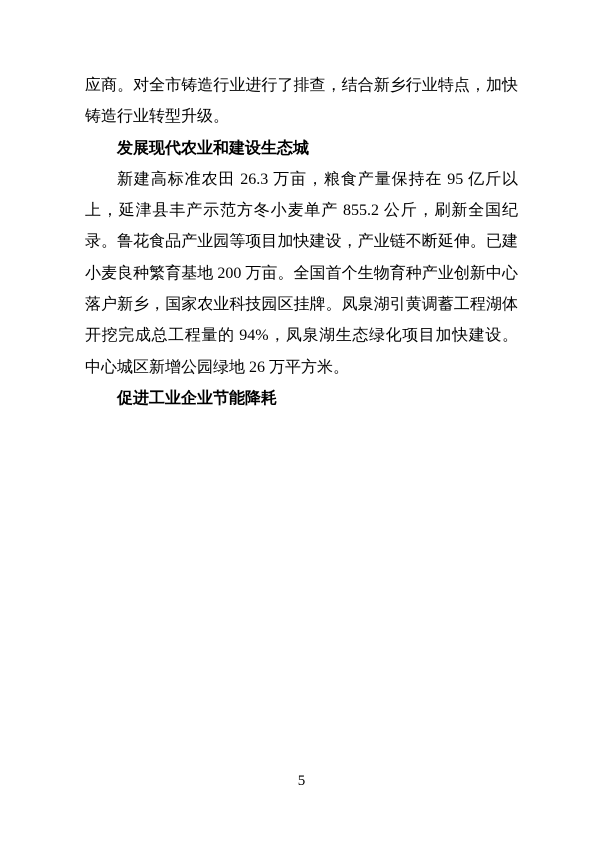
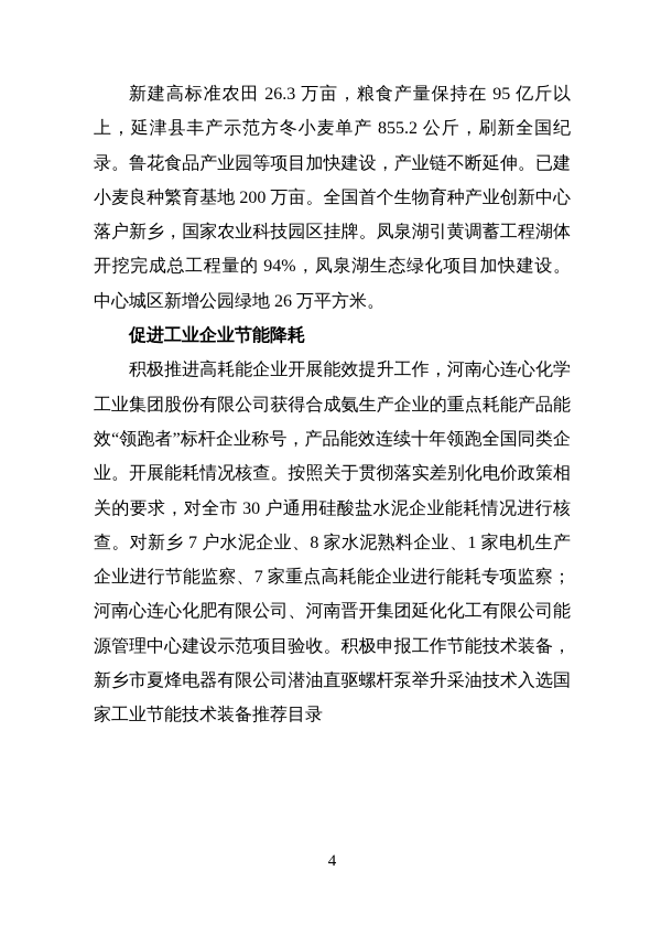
- 应商。对全市铸造行业进行了排查，结合新乡行业特点，加快铸造行业转型升级。
- 发展现代农业和建设生态城
  新建高标准农田 26.3 万亩，粮食产量保持在 95 亿斤以上，延津县丰产示范方冬小麦单产 855.2 公斤，刷新全国纪录。鲁花食品产业园等项目加快建设，产业链不断延伸。已建小麦良种繁育基地 200 万亩。全国首个生物育种产业创新中心落户新乡，国家农业科技园区挂牌。凤泉湖引黄调蓄工程湖体开挖完成总工程量的 94%，凤泉湖生态绿化项目加快建设。中心城区新增公园绿地 26 万平方米。
  促进工业企业节能降耗
+ 积极推进高耗能企业开展能效提升工作，河南心连心化学工业集团股份有限公司获得合成氨生产企业的重点耗能产品能效“领跑者”标杆企业称号，产品能效连续十年领跑全国同类企业。开展能耗情况核查。按照关于贯彻落实差别化电价政策相关的要求，对全市 30 户通用硅酸盐水泥企业能耗情况进行核查。对新乡 7 户水泥企业、8 家水泥熟料企业、1 家电机生产企业进行节能监察、7 家重点高耗能企业进行能耗专项监察；河南心连心化肥有限公司、河南晋开集团延化化工有限公司能源管理中心建设示范项目验收。积极申报工作节能技术装备，新乡市夏烽电器有限公司潜油直驱螺杆泵举升采油技术入选国家工业节能技术装备推荐目录
- 5
+ 4
